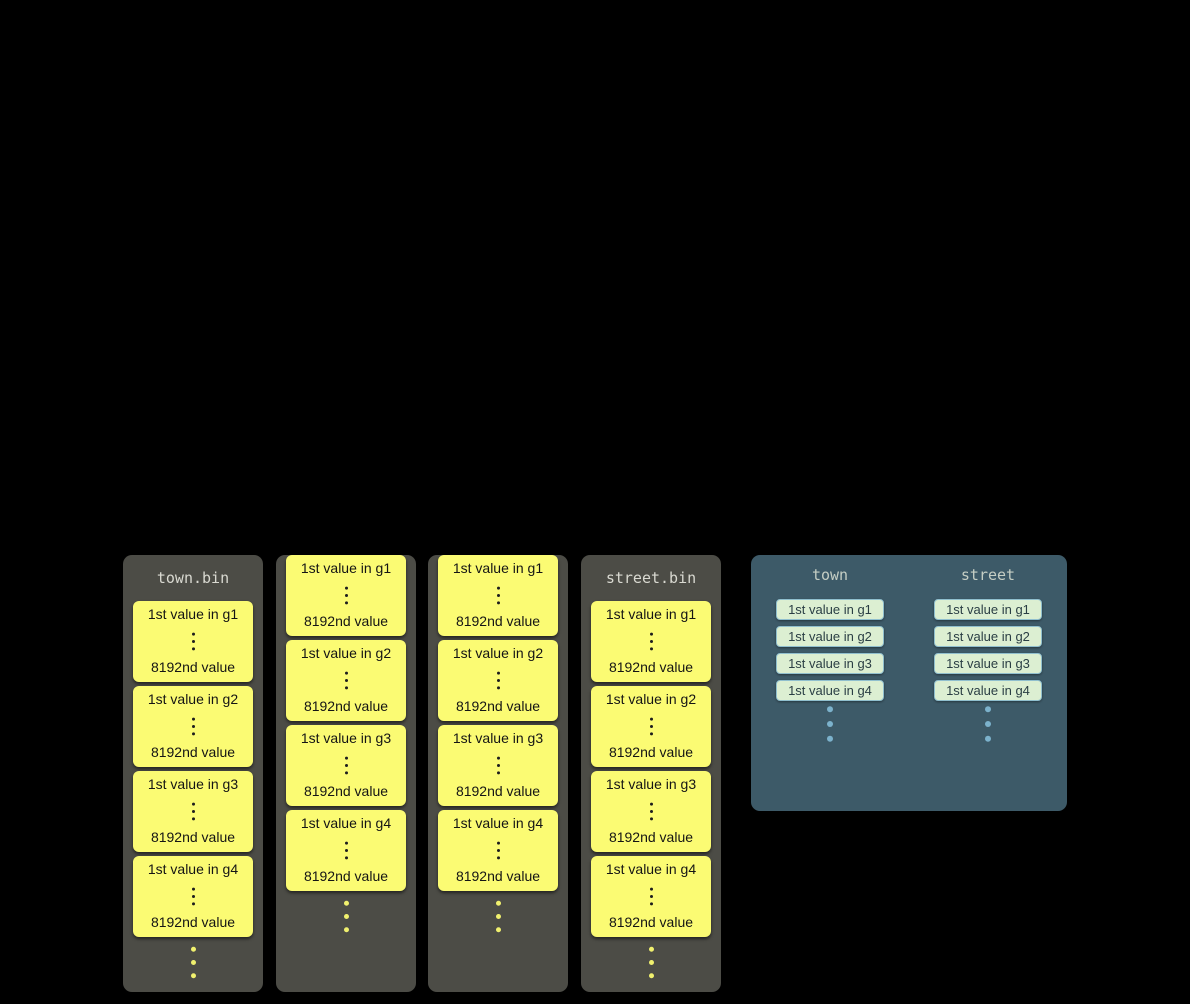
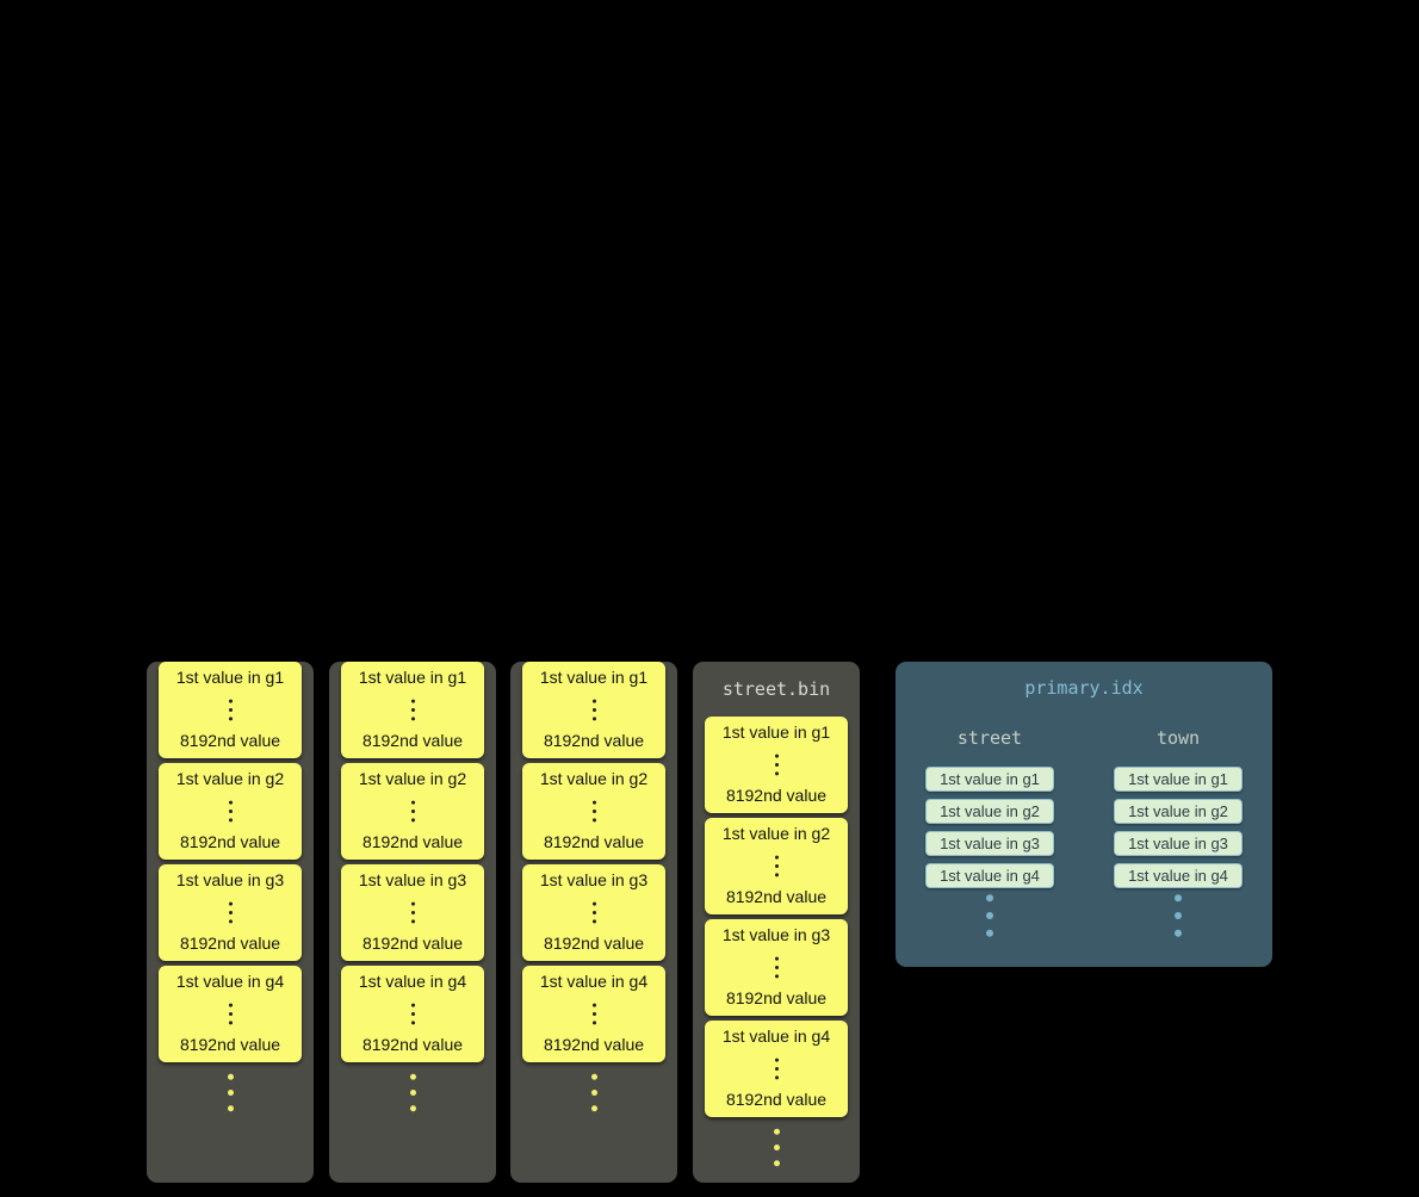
- town.bin
  1st value in g1
  8192nd value
  1st value in g2
  8192nd value
  1st value in g3
  8192nd value
  1st value in g4
  8192nd value
  1st value in g1
  8192nd value
  1st value in g2
  8192nd value
  1st value in g3
  8192nd value
  1st value in g4
  8192nd value
  1st value in g1
  8192nd value
  1st value in g2
  8192nd value
  1st value in g3
  8192nd value
  1st value in g4
  8192nd value
  street.bin
  1st value in g1
  8192nd value
  1st value in g2
  8192nd value
  1st value in g3
  8192nd value
  1st value in g4
  8192nd value
+ primary.idx
- town
+ street
  1st value in g1
  1st value in g2
  1st value in g3
  1st value in g4
- street
+ town
  1st value in g1
  1st value in g2
  1st value in g3
  1st value in g4
